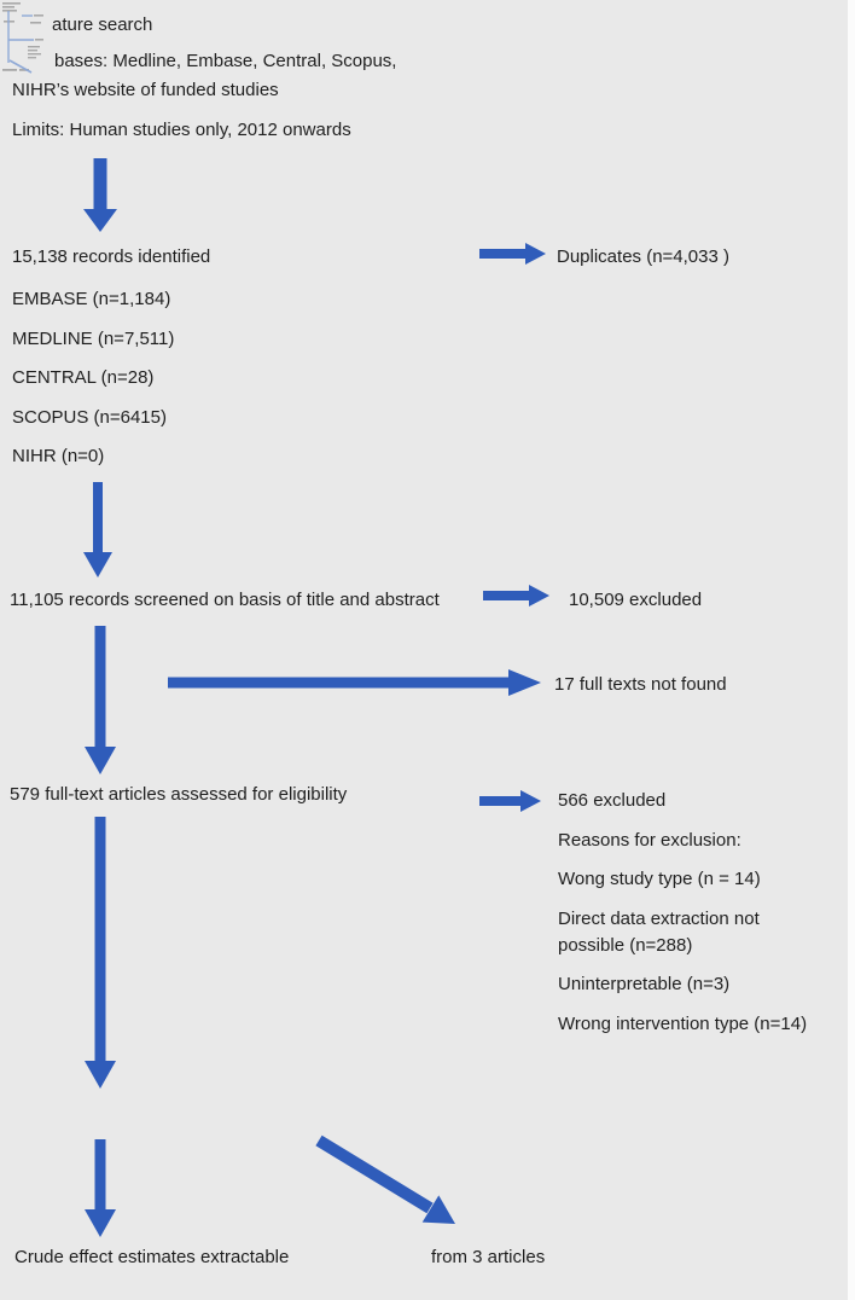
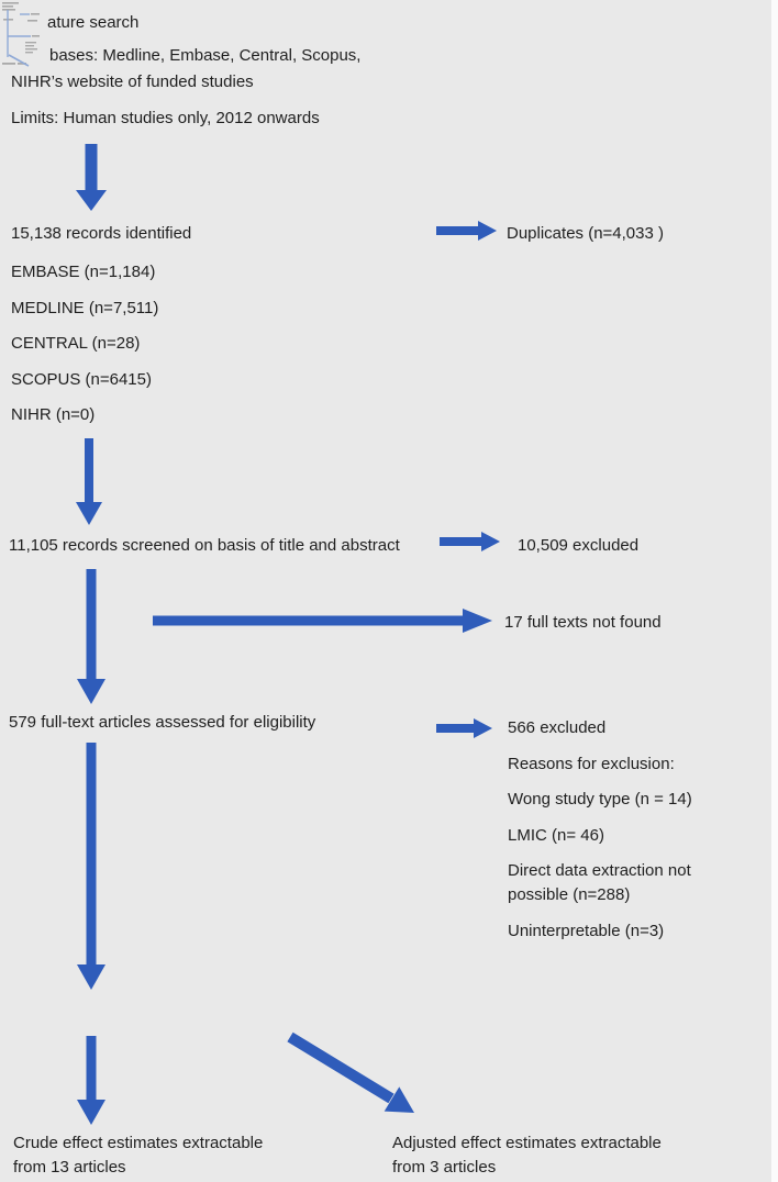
  ature search
  bases: Medline, Embase, Central, Scopus,
  NIHR’s website of funded studies
  Limits: Human studies only, 2012 onwards
  15,138 records identified
  EMBASE (n=1,184)
  MEDLINE (n=7,511)
  CENTRAL (n=28)
  SCOPUS (n=6415)
  NIHR (n=0)
  Duplicates (n=4,033 )
  11,105 records screened on basis of title and abstract
  10,509 excluded
  17 full texts not found
  579 full-text articles assessed for eligibility
  566 excluded
  Reasons for exclusion:
  Wong study type (n = 14)
+ LMIC (n= 46)
  Direct data extraction not possible (n=288)
  Uninterpretable (n=3)
- Wrong intervention type (n=14)
  Crude effect estimates extractable
+ from 13 articles
+ Adjusted effect estimates extractable
  from 3 articles
